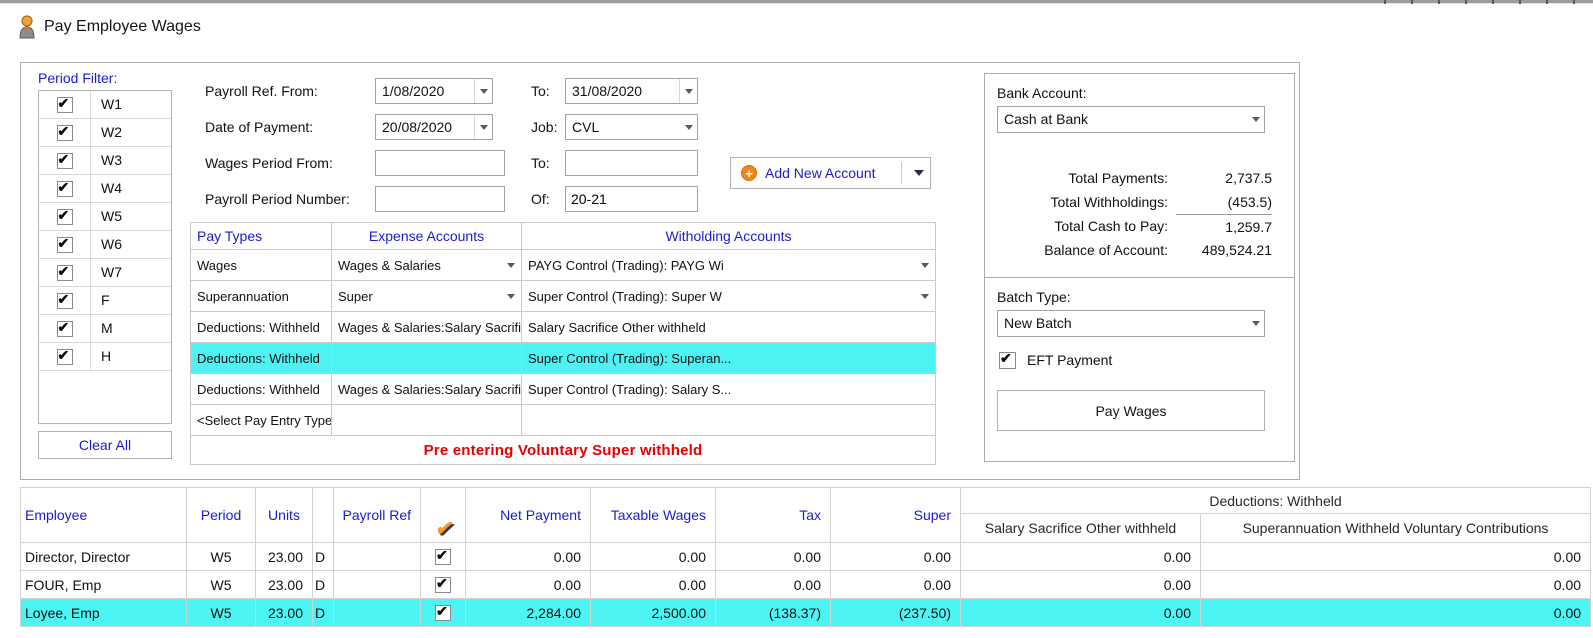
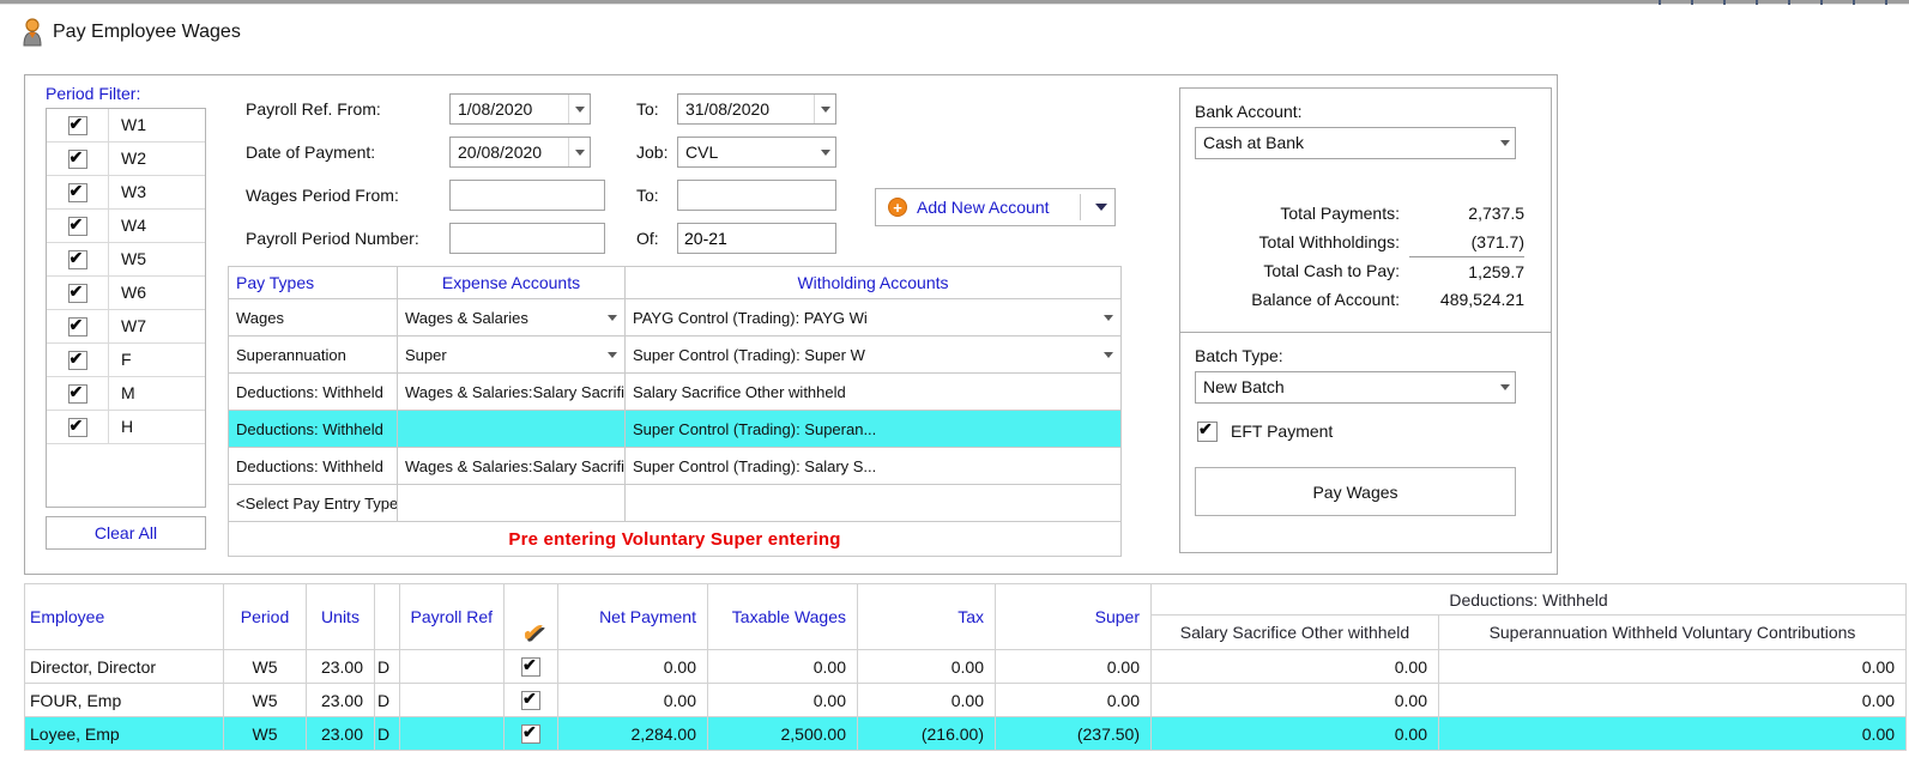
  Pay Employee Wages
  Period Filter:
  W1
  W2
  W3
  W4
  W5
  W6
  W7
  F
  M
  H
  Clear All
  Payroll Ref. From:
  1/08/2020
  To:
  31/08/2020
  Date of Payment:
  20/08/2020
  Job:
  CVL
  Wages Period From:
  To:
  Payroll Period Number:
  Of:
  20-21
  +
  Add New Account
  Pay Types	Expense Accounts	Witholding Accounts
  Wages	Wages & Salaries	PAYG Control (Trading): PAYG Wi
  Superannuation	Super	Super Control (Trading): Super W
  Deductions: Withheld	Wages & Salaries:Salary Sacrifi	Salary Sacrifice Other withheld
  Deductions: Withheld		Super Control (Trading): Superan...
  Deductions: Withheld	Wages & Salaries:Salary Sacrifi	Super Control (Trading): Salary S...
  <Select Pay Entry Type
- Pre entering Voluntary Super withheld
+ Pre entering Voluntary Super entering
  Bank Account:
  Cash at Bank
  Total Payments:
  2,737.5
  Total Withholdings:
- (453.5)
+ (371.7)
  Total Cash to Pay:
  1,259.7
  Balance of Account:
  489,524.21
  Batch Type:
  New Batch
  EFT Payment
  Pay Wages
  Employee	Period	Units		Payroll Ref	✔	Net Payment	Taxable Wages	Tax	Super	Deductions: Withheld
  Salary Sacrifice Other withheld	Superannuation Withheld Voluntary Contributions
  Director, Director	W5	23.00	D			0.00	0.00	0.00	0.00	0.00	0.00
  FOUR, Emp	W5	23.00	D			0.00	0.00	0.00	0.00	0.00	0.00
- Loyee, Emp	W5	23.00	D			2,284.00	2,500.00	(138.37)	(237.50)	0.00	0.00
+ Loyee, Emp	W5	23.00	D			2,284.00	2,500.00	(216.00)	(237.50)	0.00	0.00
